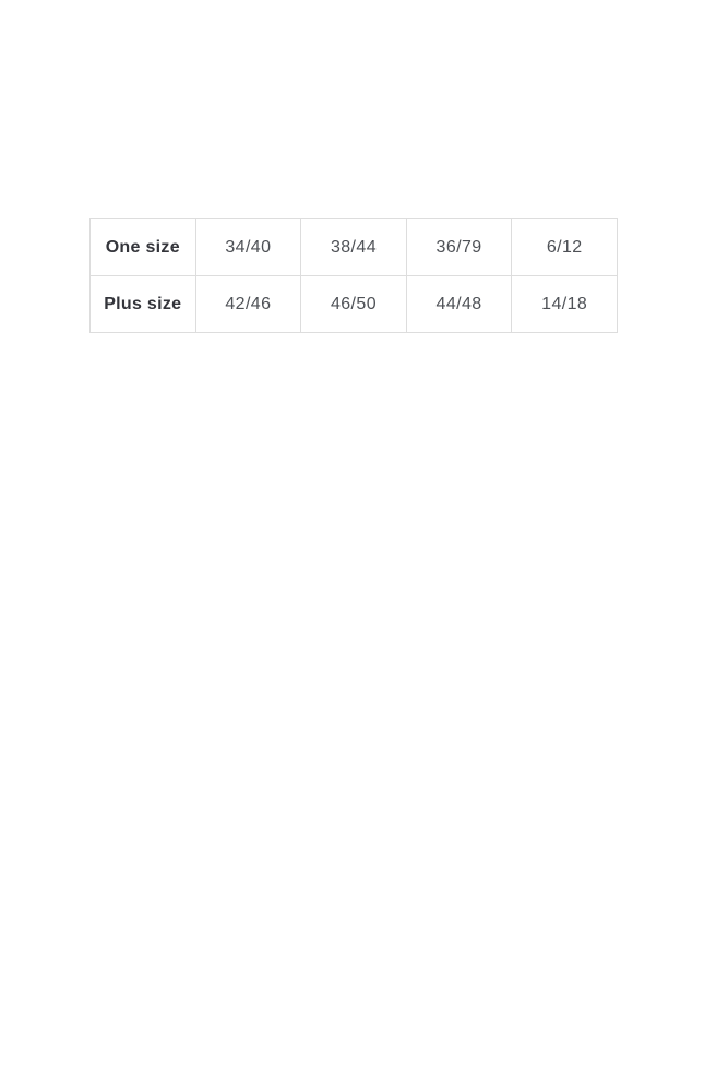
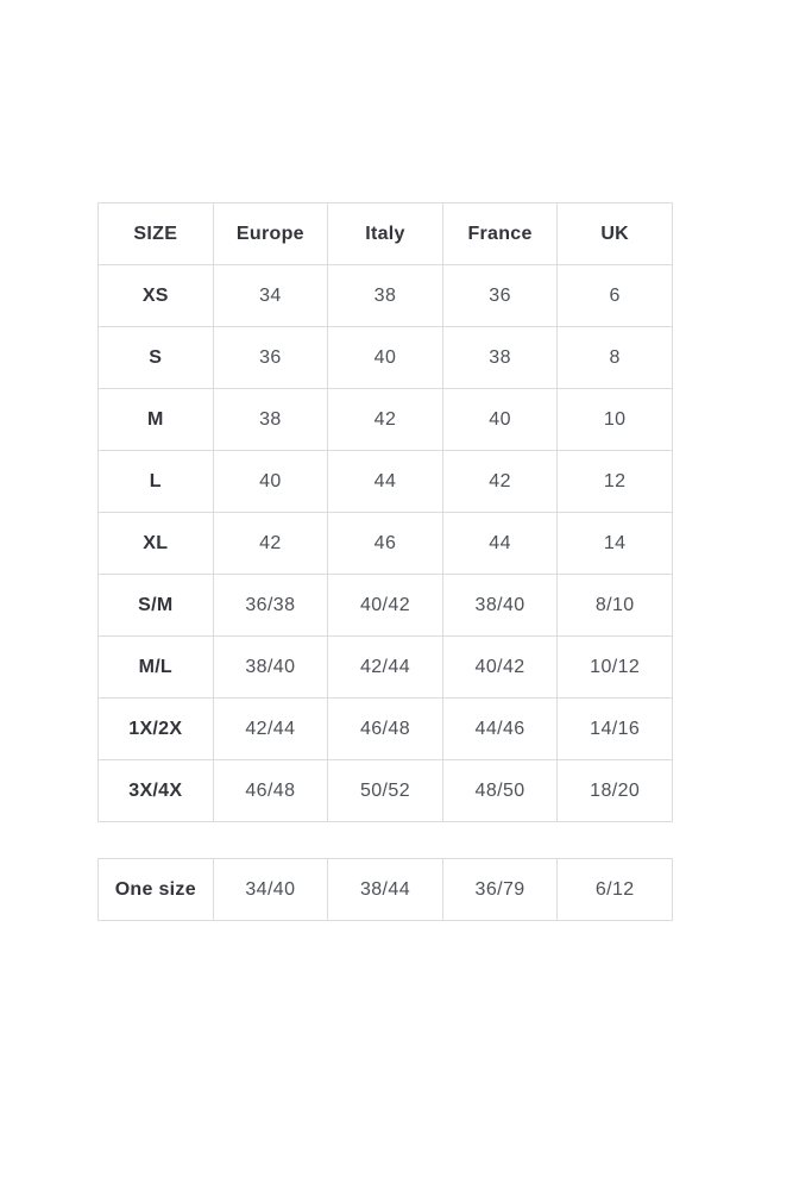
+ SIZE	Europe	Italy	France	UK
+ XS	34	38	36	6
+ S	36	40	38	8
+ M	38	42	40	10
+ L	40	44	42	12
+ XL	42	46	44	14
+ S/M	36/38	40/42	38/40	8/10
+ M/L	38/40	42/44	40/42	10/12
+ 1X/2X	42/44	46/48	44/46	14/16
+ 3X/4X	46/48	50/52	48/50	18/20
  One size	34/40	38/44	36/79	6/12
- Plus size	42/46	46/50	44/48	14/18
